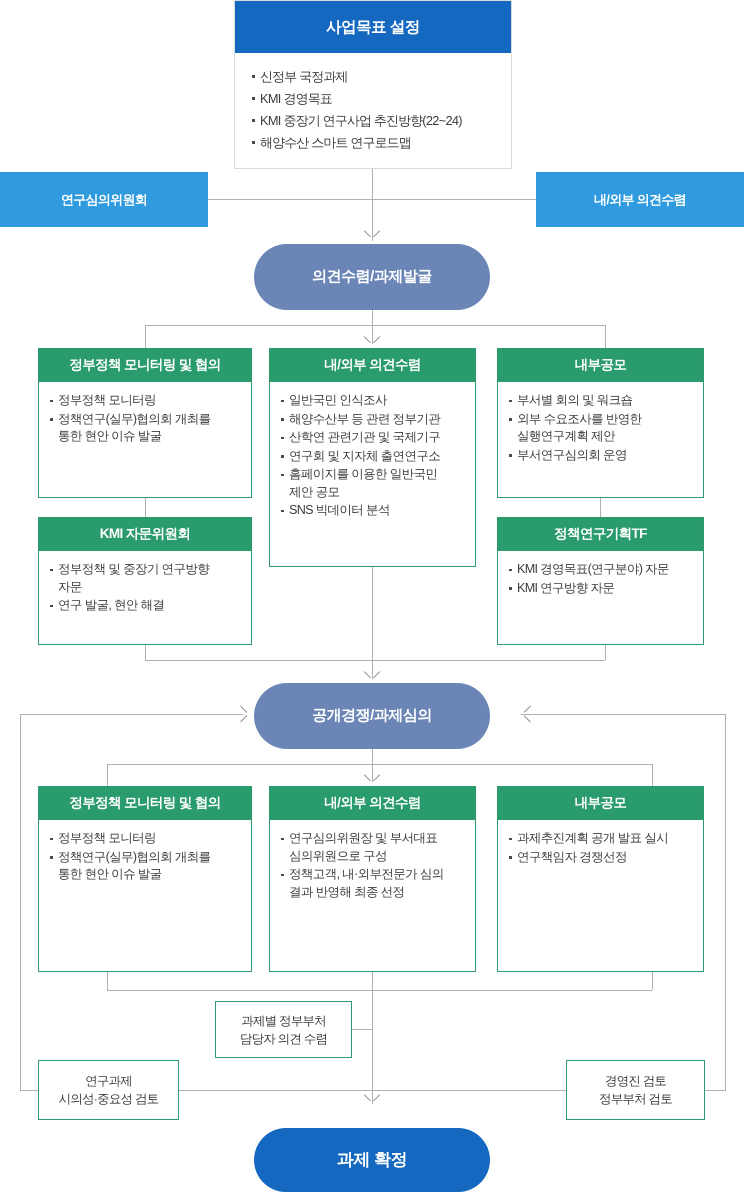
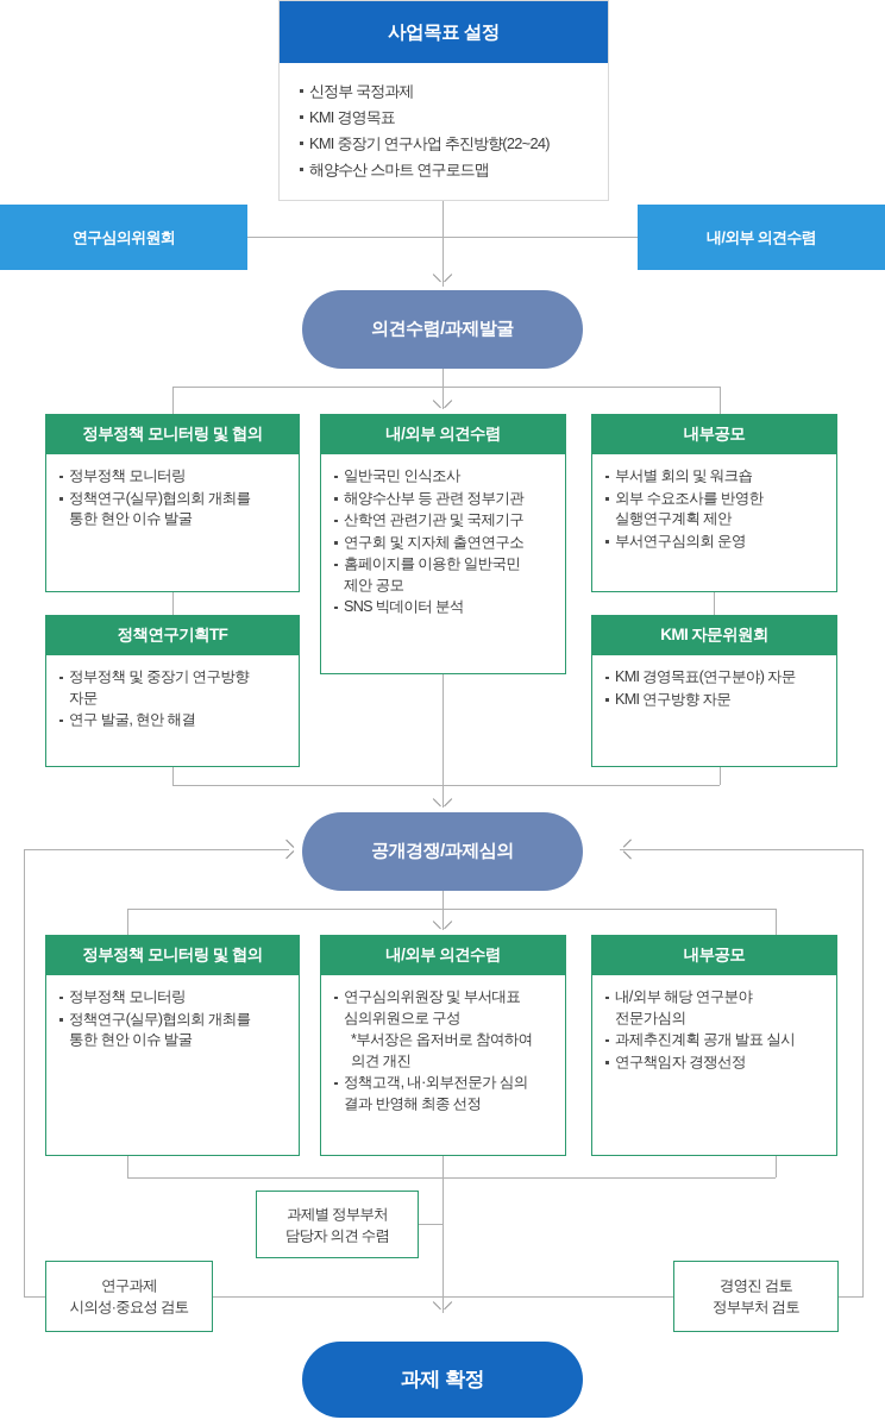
  사업목표 설정
  신정부 국정과제
  KMI 경영목표
  KMI 중장기 연구사업 추진방향(22~24)
  해양수산 스마트 연구로드맵
  연구심의위원회
  내/외부 의견수렴
  의견수렴/과제발굴
  정부정책 모니터링 및 협의
  정부정책 모니터링
  정책연구(실무)협의회 개최를
  통한 현안 이슈 발굴
  내/외부 의견수렴
  일반국민 인식조사
  해양수산부 등 관련 정부기관
  산학연 관련기관 및 국제기구
  연구회 및 지자체 출연연구소
  홈페이지를 이용한 일반국민
  제안 공모
  SNS 빅데이터 분석
  내부공모
  부서별 회의 및 워크숍
  외부 수요조사를 반영한
  실행연구계획 제안
  부서연구심의회 운영
- KMI 자문위원회
+ 정책연구기획TF
  정부정책 및 중장기 연구방향
  자문
  연구 발굴, 현안 해결
- 정책연구기획TF
+ KMI 자문위원회
  KMI 경영목표(연구분야) 자문
  KMI 연구방향 자문
  공개경쟁/과제심의
  정부정책 모니터링 및 협의
  정부정책 모니터링
  정책연구(실무)협의회 개최를
  통한 현안 이슈 발굴
  내/외부 의견수렴
  연구심의위원장 및 부서대표
  심의위원으로 구성
+ *부서장은 옵저버로 참여하여
+ 의견 개진
  정책고객, 내·외부전문가 심의
  결과 반영해 최종 선정
  내부공모
+ 내/외부 해당 연구분야
+ 전문가심의
  과제추진계획 공개 발표 실시
  연구책임자 경쟁선정
  과제별 정부부처
  담당자 의견 수렴
  연구과제
  시의성·중요성 검토
  경영진 검토
  정부부처 검토
  과제 확정
